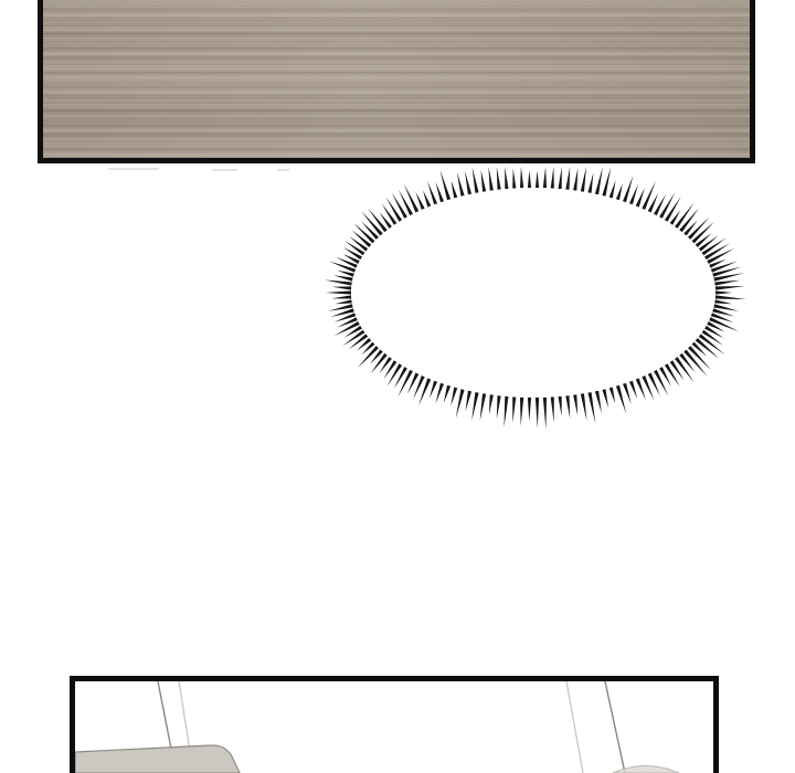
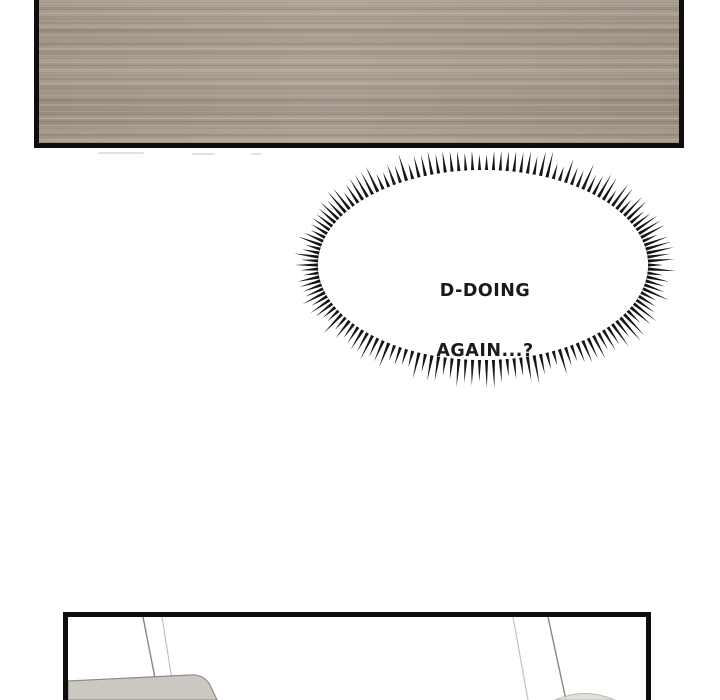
+ D-DOING
+ AGAIN...?
